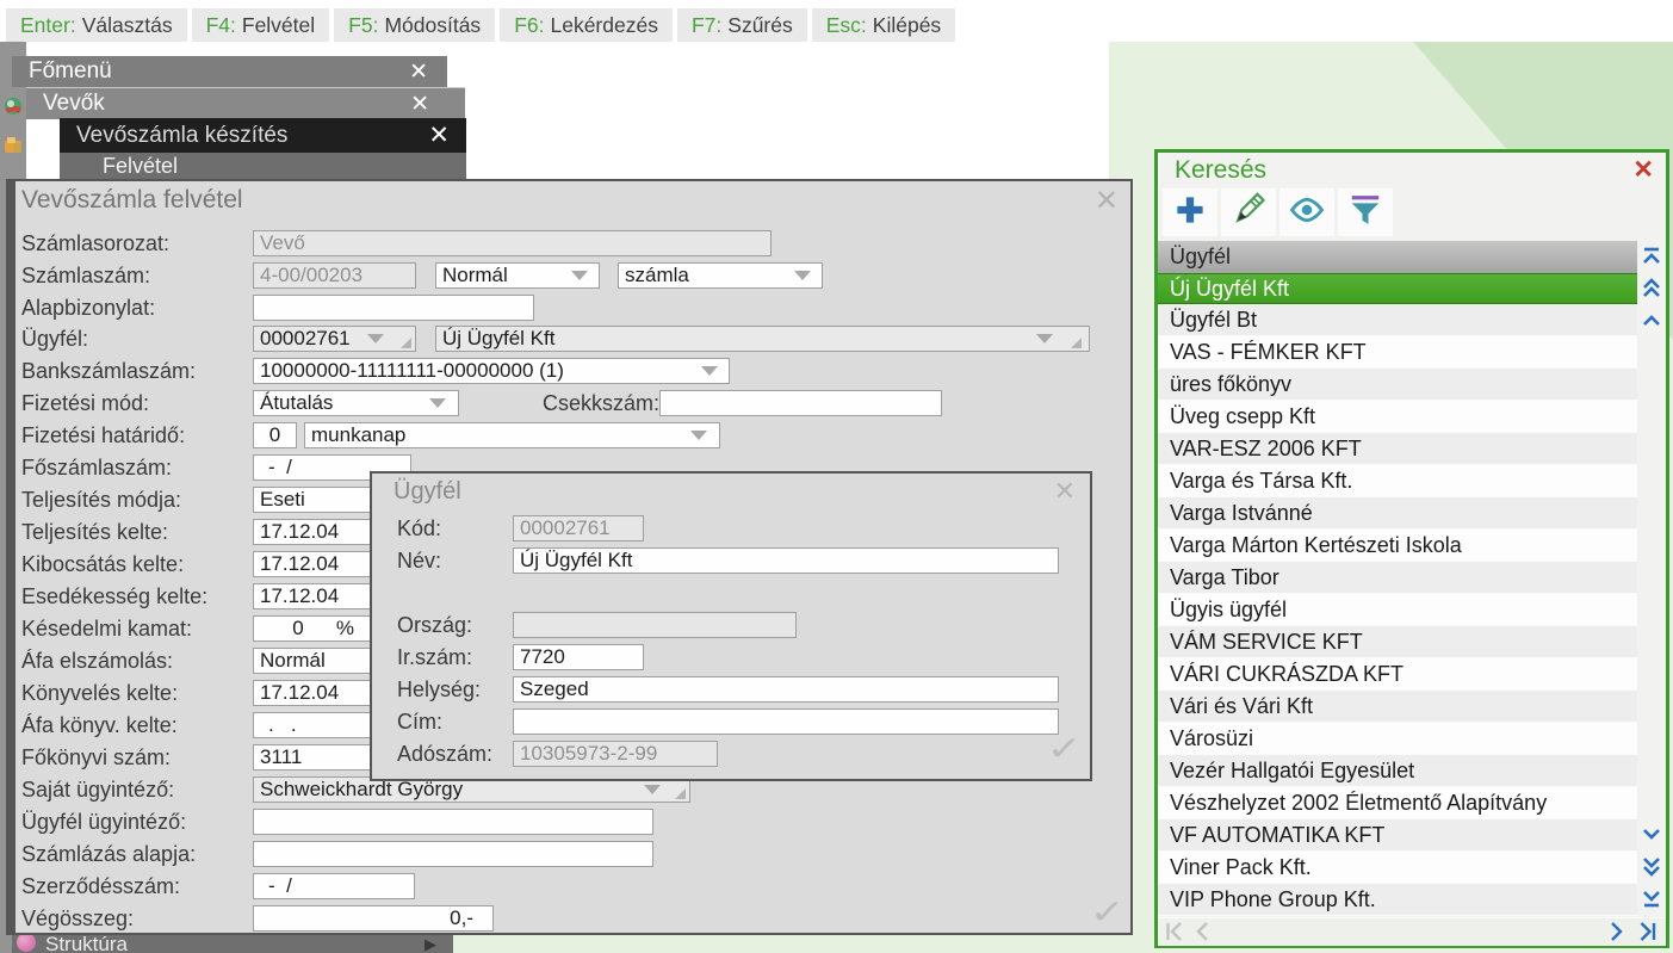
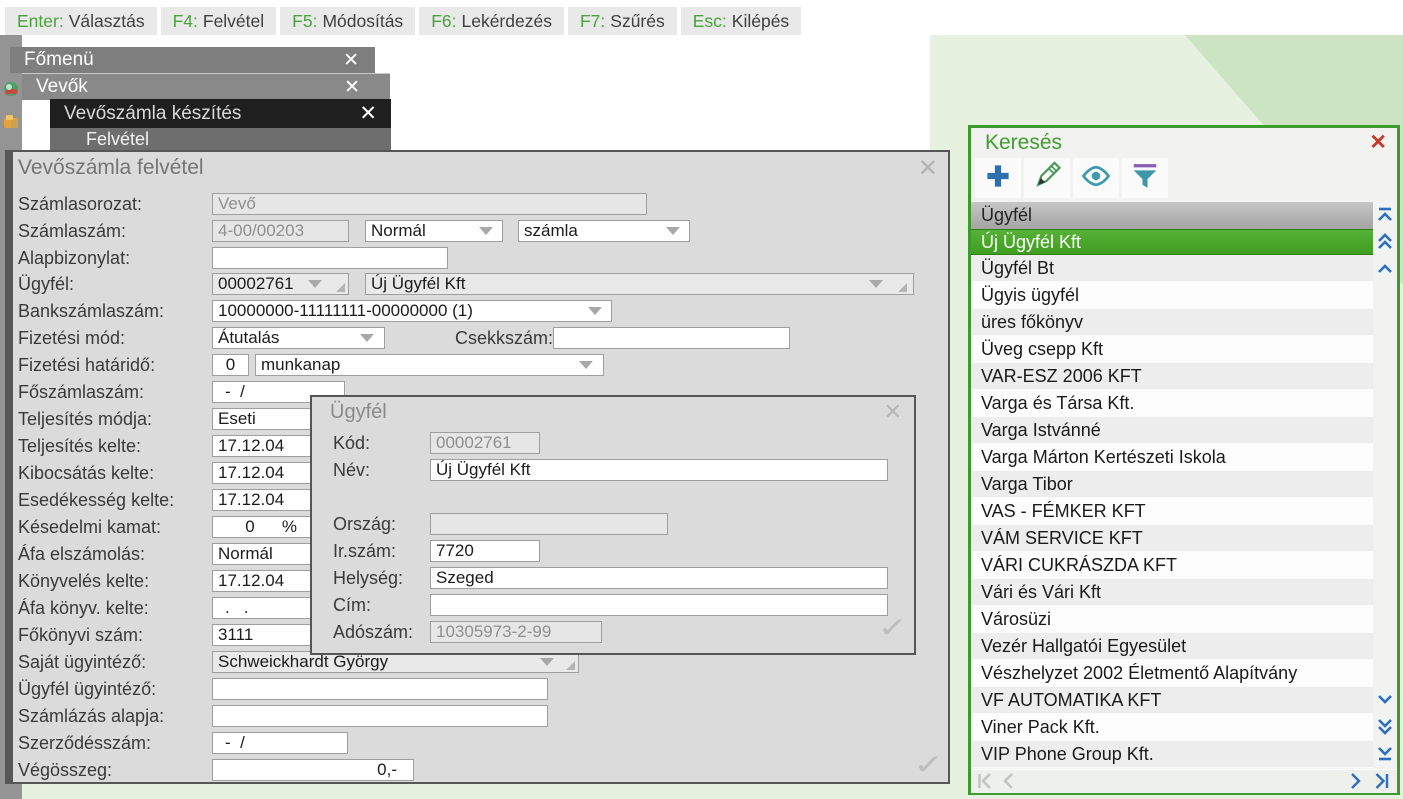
  Enter:
  Választás
  F4:
  Felvétel
  F5:
  Módosítás
  F6:
  Lekérdezés
  F7:
  Szűrés
  Esc:
  Kilépés
  Főmenü
  ✕
  Vevők
  ✕
  Vevőszámla készítés
  ✕
  Felvétel
- Struktúra
- ▶
  Vevőszámla felvétel
  ✕
  Számlasorozat:
  Vevő
  Számlaszám:
  4-00/00203
  Normál
  számla
  Alapbizonylat:
  Ügyfél:
  00002761
  Új Ügyfél Kft
  Bankszámlaszám:
  10000000-11111111-00000000 (1)
  Fizetési mód:
  Átutalás
  Csekkszám:
  Fizetési határidő:
  0
  munkanap
  Főszámlaszám:
  - /
  Teljesítés módja:
  Eseti
  Teljesítés kelte:
  17.12.04
  Kibocsátás kelte:
  17.12.04
  Esedékesség kelte:
  17.12.04
  Késedelmi kamat:
  0
  %
  Áfa elszámolás:
  Normál
  Könyvelés kelte:
  17.12.04
  Áfa könyv. kelte:
  . .
  Főkönyvi szám:
  3111
  Saját ügyintéző:
  Schweickhardt György
  Ügyfél ügyintéző:
  Számlázás alapja:
  Szerződésszám:
  - /
  Végösszeg:
  0,-
  ✓
  Ügyfél
  ✕
  Kód:
  00002761
  Név:
  Új Ügyfél Kft
  Ország:
  Ir.szám:
  7720
  Helység:
  Szeged
  Cím:
  Adószám:
  10305973-2-99
  ✓
  Keresés
  ✕
  Ügyfél
  Új Ügyfél Kft
  Ügyfél Bt
- VAS - FÉMKER KFT
+ Ügyis ügyfél
  üres főkönyv
  Üveg csepp Kft
  VAR-ESZ 2006 KFT
  Varga és Társa Kft.
  Varga Istvánné
  Varga Márton Kertészeti Iskola
  Varga Tibor
- Ügyis ügyfél
+ VAS - FÉMKER KFT
  VÁM SERVICE KFT
  VÁRI CUKRÁSZDA KFT
  Vári és Vári Kft
  Városüzi
  Vezér Hallgatói Egyesület
  Vészhelyzet 2002 Életmentő Alapítvány
  VF AUTOMATIKA KFT
  Viner Pack Kft.
  VIP Phone Group Kft.
